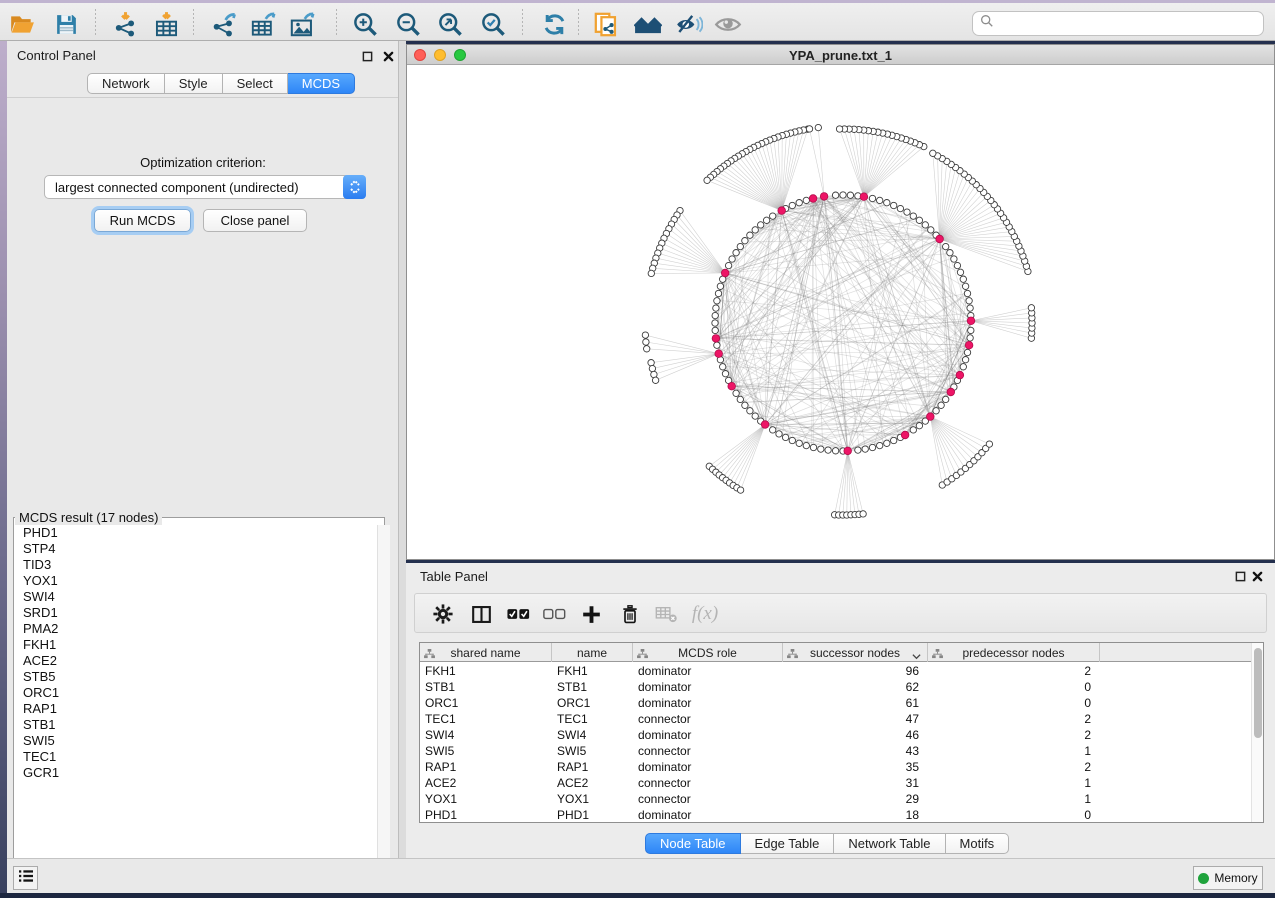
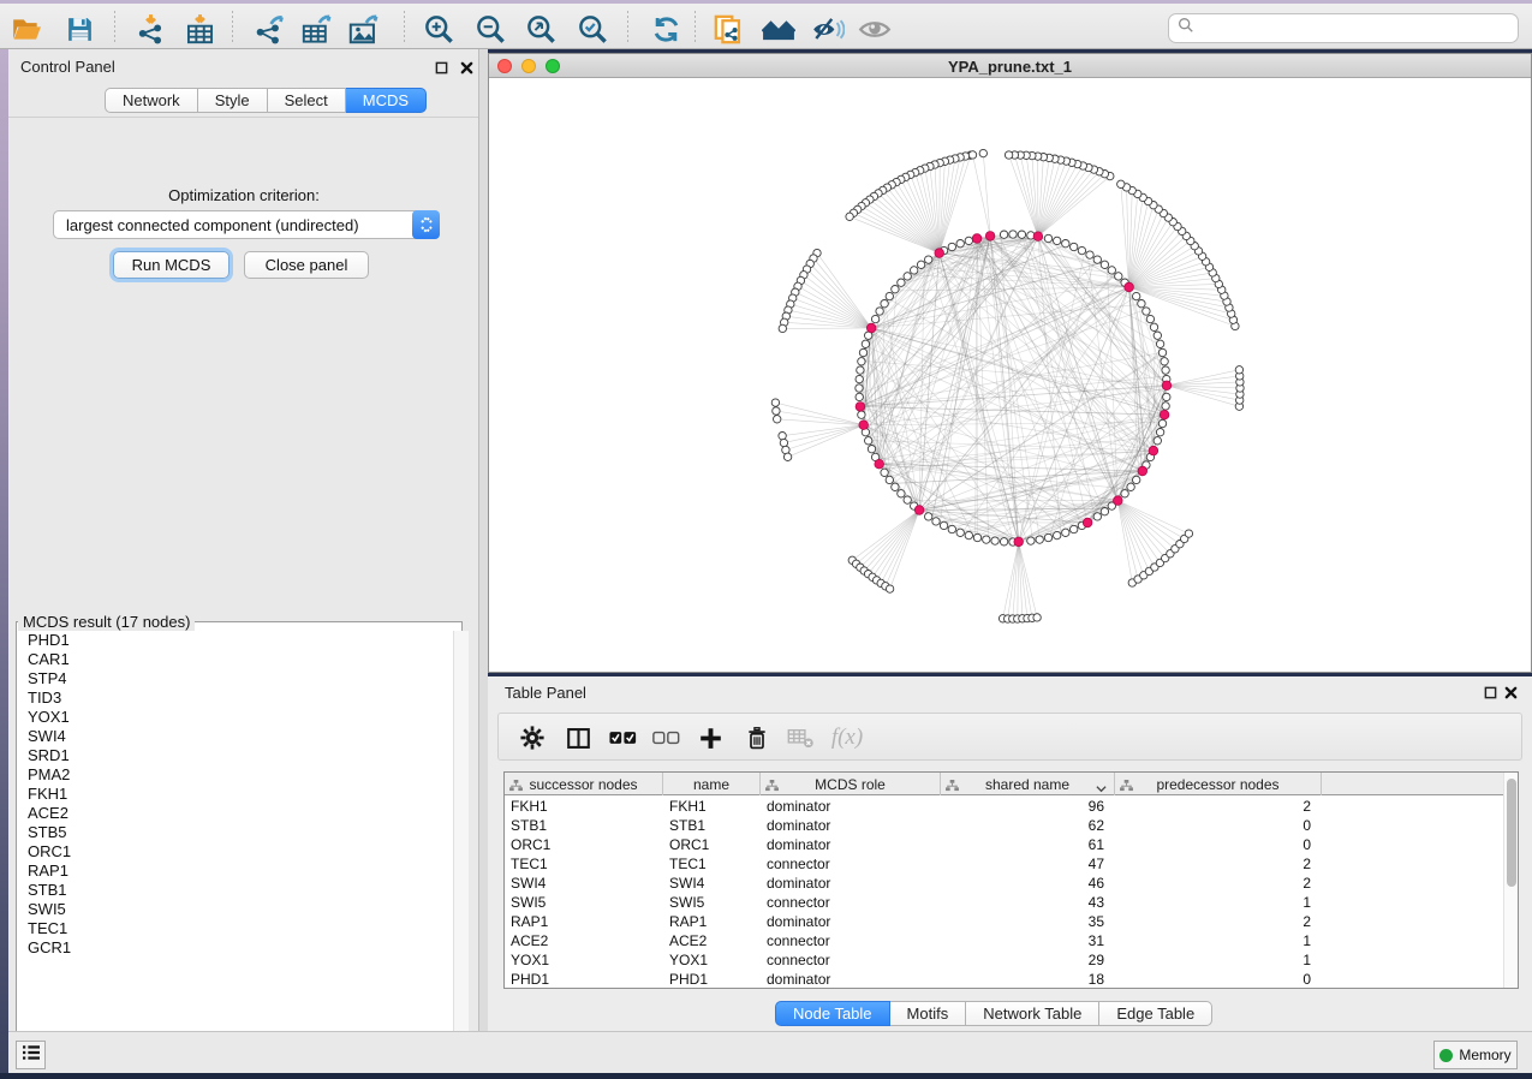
  Control Panel
  Network
  Style
  Select
  MCDS
  Optimization criterion:
  largest connected component (undirected)
  Run MCDS
  Close panel
  MCDS result (17 nodes)
  PHD1
+ CAR1
  STP4
  TID3
  YOX1
  SWI4
  SRD1
  PMA2
  FKH1
  ACE2
  STB5
  ORC1
  RAP1
  STB1
  SWI5
  TEC1
  GCR1
  YPA_prune.txt_1
  Table Panel
  f(x)
- shared name
+ successor nodes
  name
  MCDS role
- successor nodes
+ shared name
  predecessor nodes
  FKH1
  FKH1
  dominator
  96
  2
  STB1
  STB1
  dominator
  62
  0
  ORC1
  ORC1
  dominator
  61
  0
  TEC1
  TEC1
  connector
  47
  2
  SWI4
  SWI4
  dominator
  46
  2
  SWI5
  SWI5
  connector
  43
  1
  RAP1
  RAP1
  dominator
  35
  2
  ACE2
  ACE2
  connector
  31
  1
  YOX1
  YOX1
  connector
  29
  1
  PHD1
  PHD1
  dominator
  18
  0
  Node Table
- Edge Table
+ Motifs
  Network Table
- Motifs
+ Edge Table
  Memory
